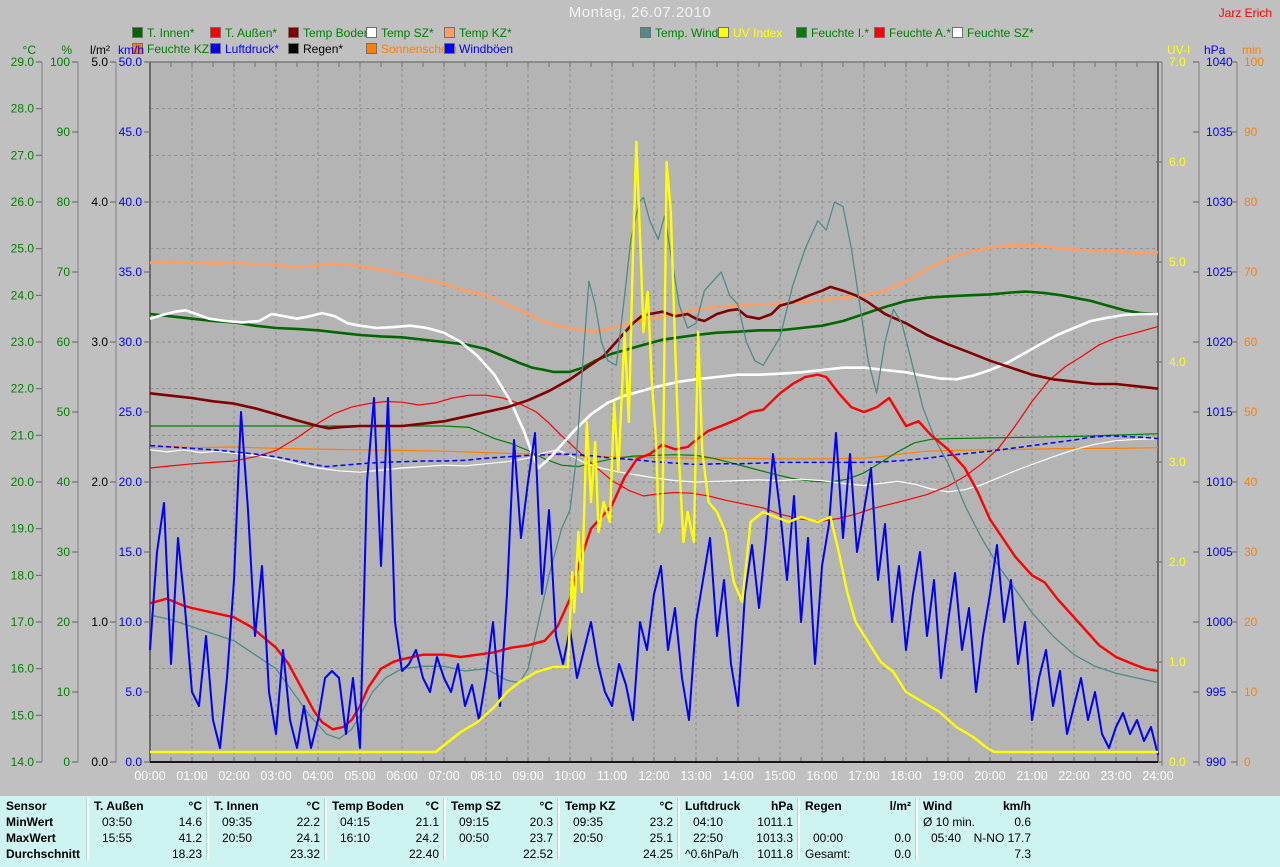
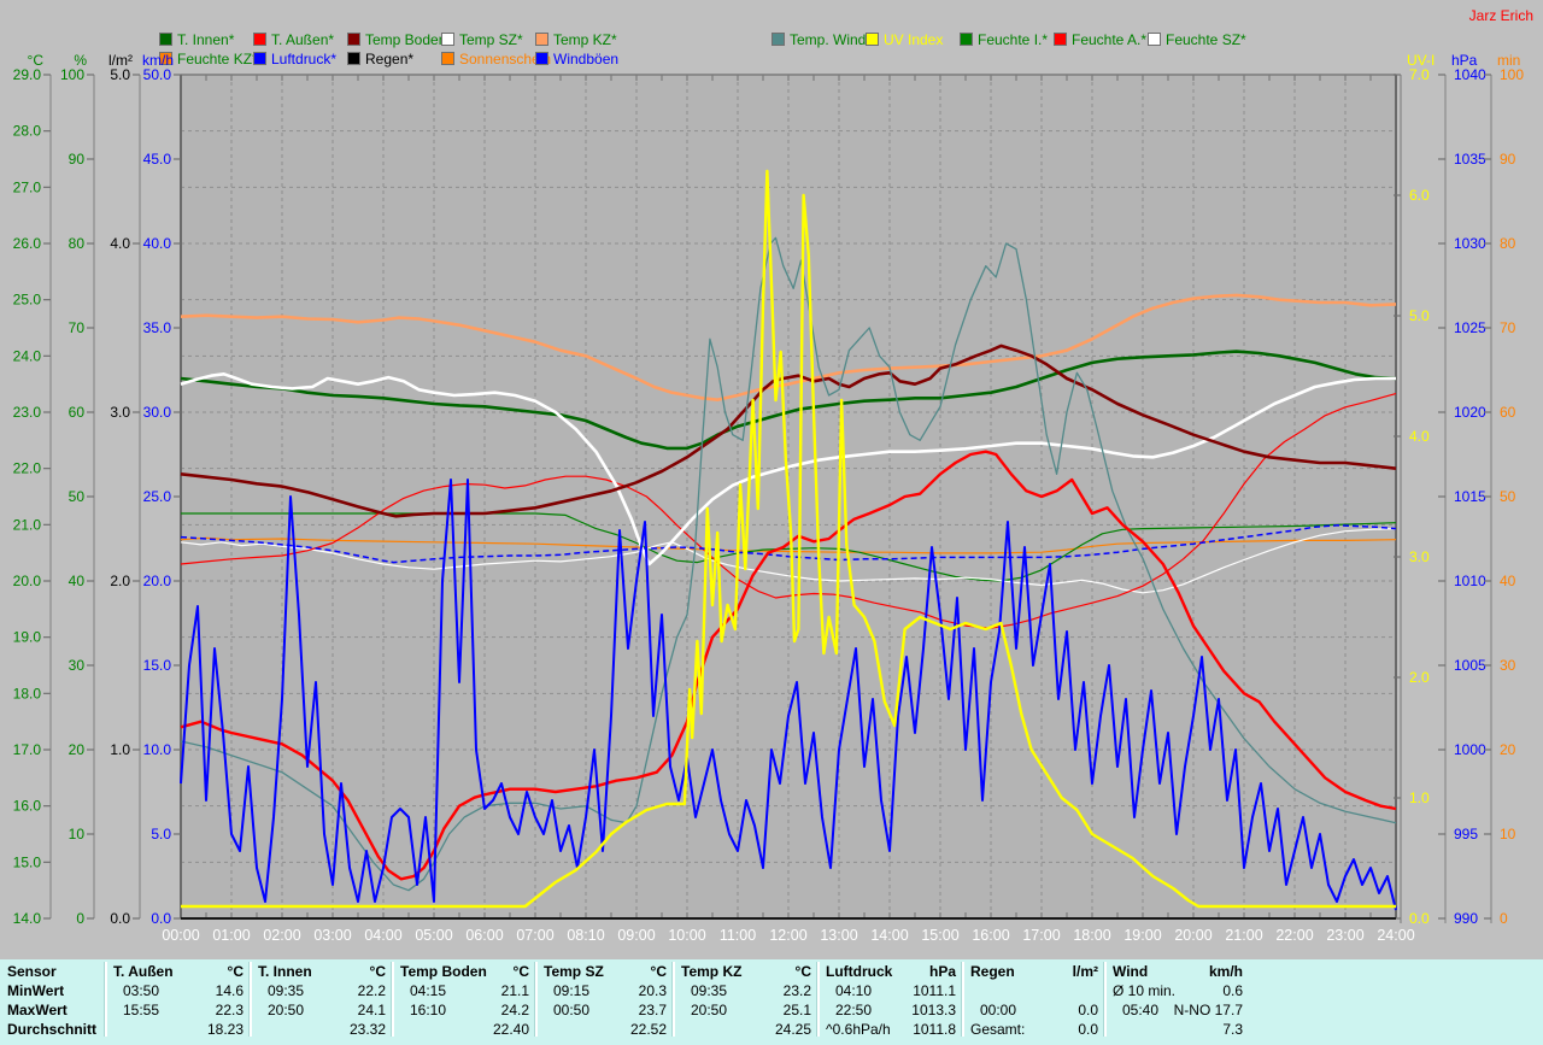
- Montag, 26.07.2010
  Jarz Erich
  T. Innen*
  T. Außen*
  Temp Bode
  Temp SZ*
  Temp KZ*
  Temp. Wind
  UV Index
  Feuchte I.*
  Feuchte A.*
  Feuchte SZ*
  Feuchte KZ
  Luftdruck*
  Regen*
  Sonnensch
  Windböen
  °C
  29.0
  28.0
  27.0
  26.0
  25.0
  24.0
  23.0
  22.0
  21.0
  20.0
  19.0
  18.0
  17.0
  16.0
  15.0
  14.0
  %
  100
  90
  80
  70
  60
  50
  40
  30
  20
  10
  0
  l/m²
  5.0
  4.0
  3.0
  2.0
  1.0
  0.0
  km/h
  50.0
  45.0
  40.0
  35.0
  30.0
  25.0
  20.0
  15.0
  10.0
  5.0
  0.0
  UV-I
  7.0
  6.0
  5.0
  4.0
  3.0
  2.0
  1.0
  0.0
  hPa
  1040
  1035
  1030
  1025
  1020
  1015
  1010
  1005
  1000
  995
  990
  min
  100
  90
  80
  70
  60
  50
  40
  30
  20
  10
  0
  00:00
  01:00
  02:00
  03:00
  04:00
  05:00
  06:00
  07:00
  08:10
  09:00
  10:00
  11:00
  12:00
  13:00
  14:00
  15:00
  16:00
  17:00
  18:00
  19:00
  20:00
  21:00
  22:00
  23:00
  24:00
  Sensor
  MinWert
  MaxWert
  Durchschnitt
  T. Außen
  °C
  03:50
  14.6
  15:55
- 41.2
+ 22.3
  18.23
  T. Innen
  °C
  09:35
  22.2
  20:50
  24.1
  23.32
  Temp Boden
  °C
  04:15
  21.1
  16:10
  24.2
  22.40
  Temp SZ
  °C
  09:15
  20.3
  00:50
  23.7
  22.52
  Temp KZ
  °C
  09:35
  23.2
  20:50
  25.1
  24.25
  Luftdruck
  hPa
  04:10
  1011.1
  22:50
  1013.3
  ^0.6hPa/h
  1011.8
  Regen
  l/m²
  00:00
  0.0
  Gesamt:
  0.0
  Wind
  km/h
  Ø 10 min.
  0.6
  05:40
  N-NO 17.7
  7.3
